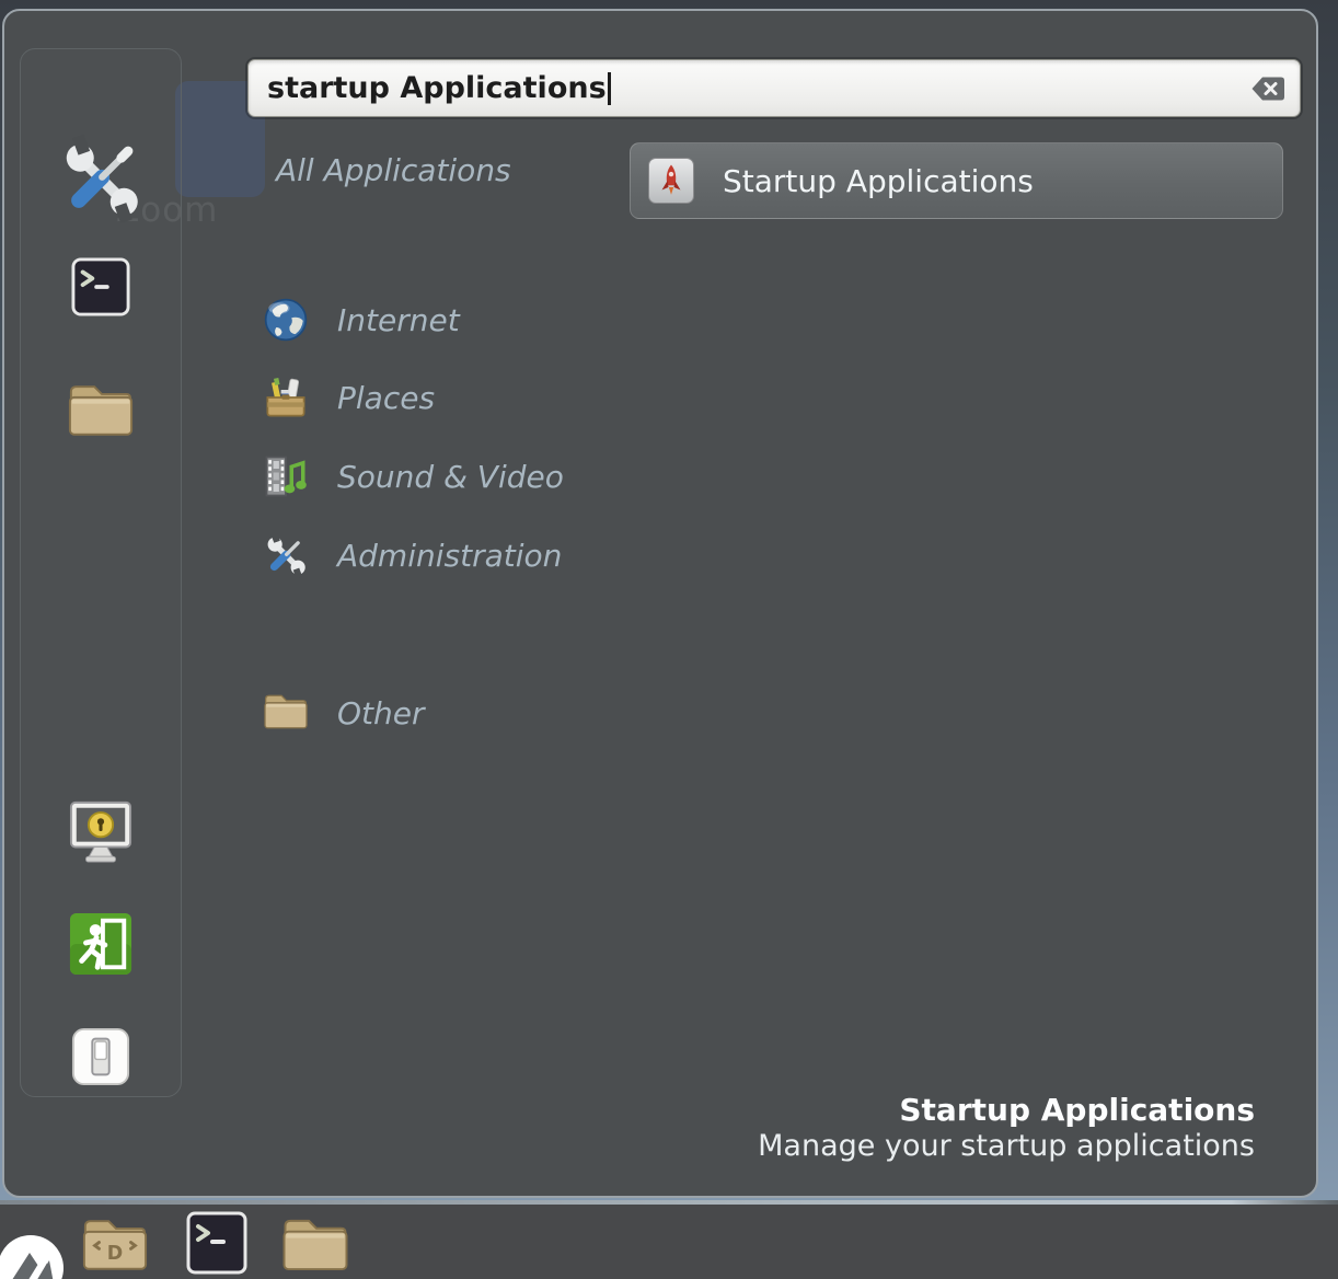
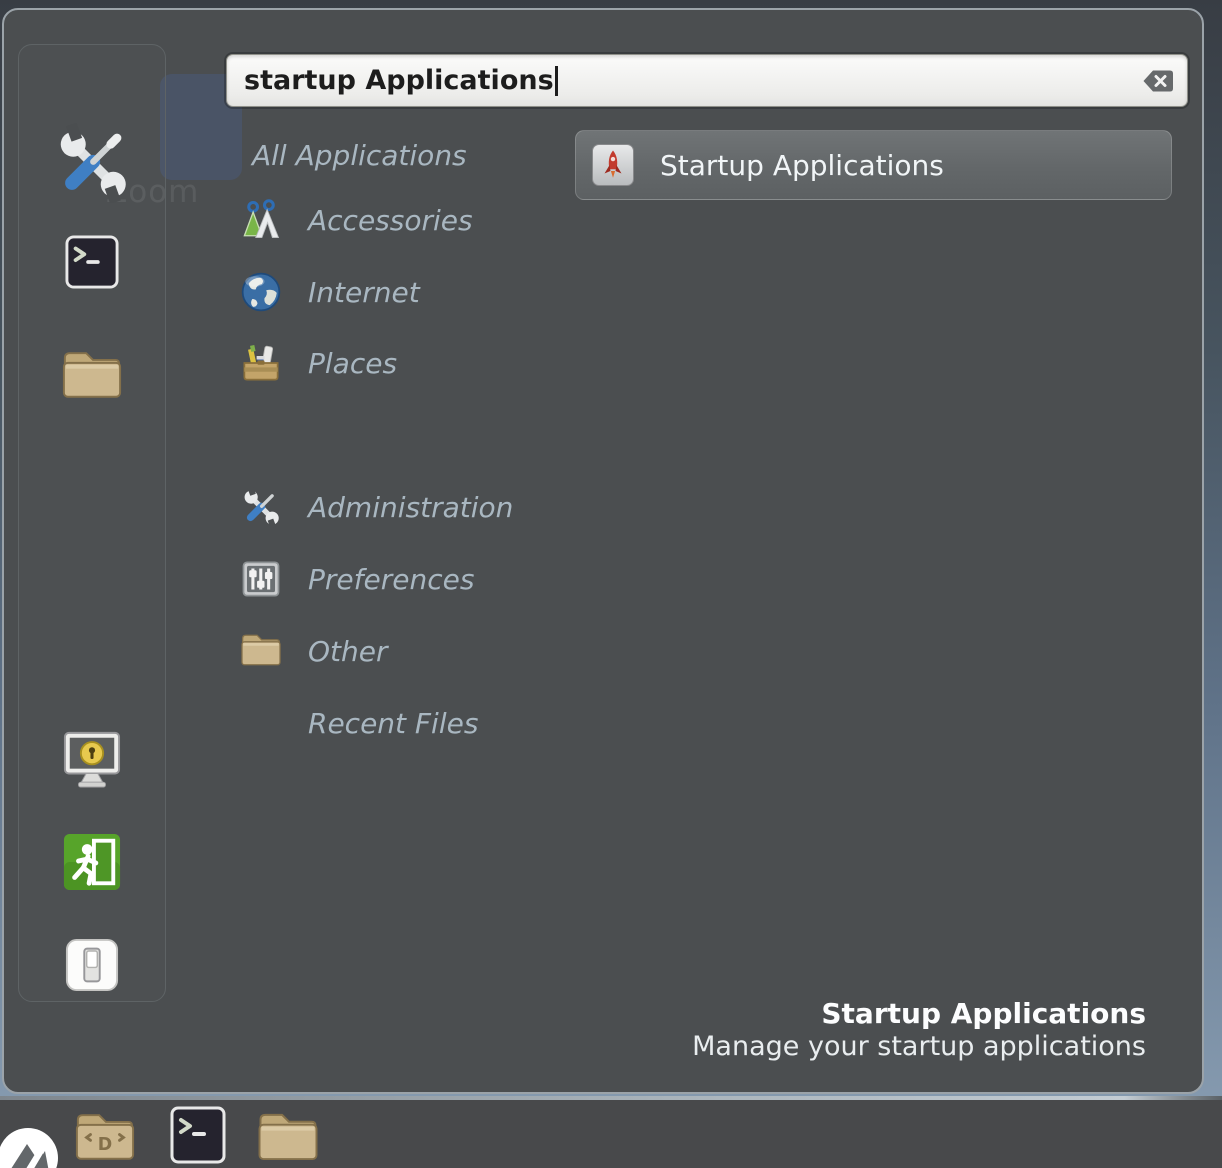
  oom
  startup Applications
  All Applications
+ Accessories
  Internet
  Places
- Sound & Video
  Administration
+ Preferences
  Other
+ Recent Files
  Startup Applications
  Startup Applications
  Manage your startup applications
  D
